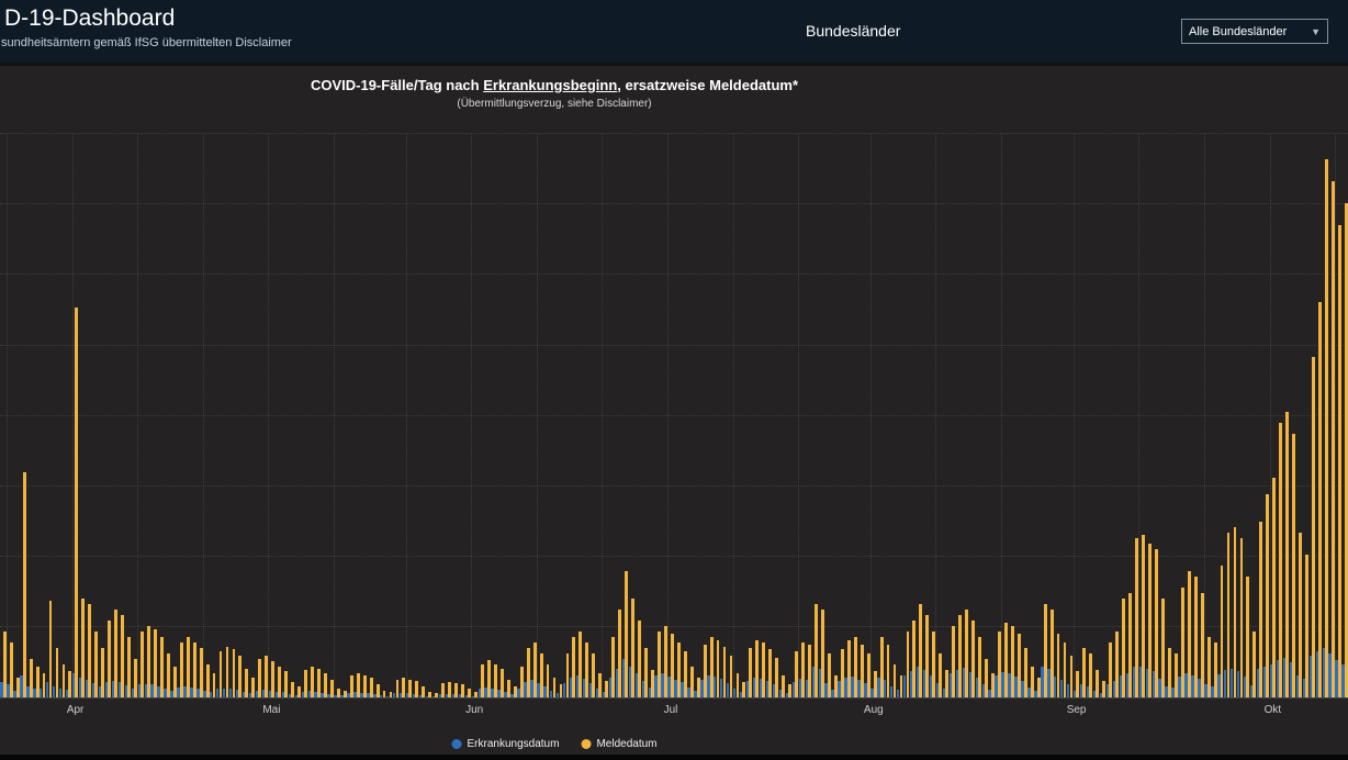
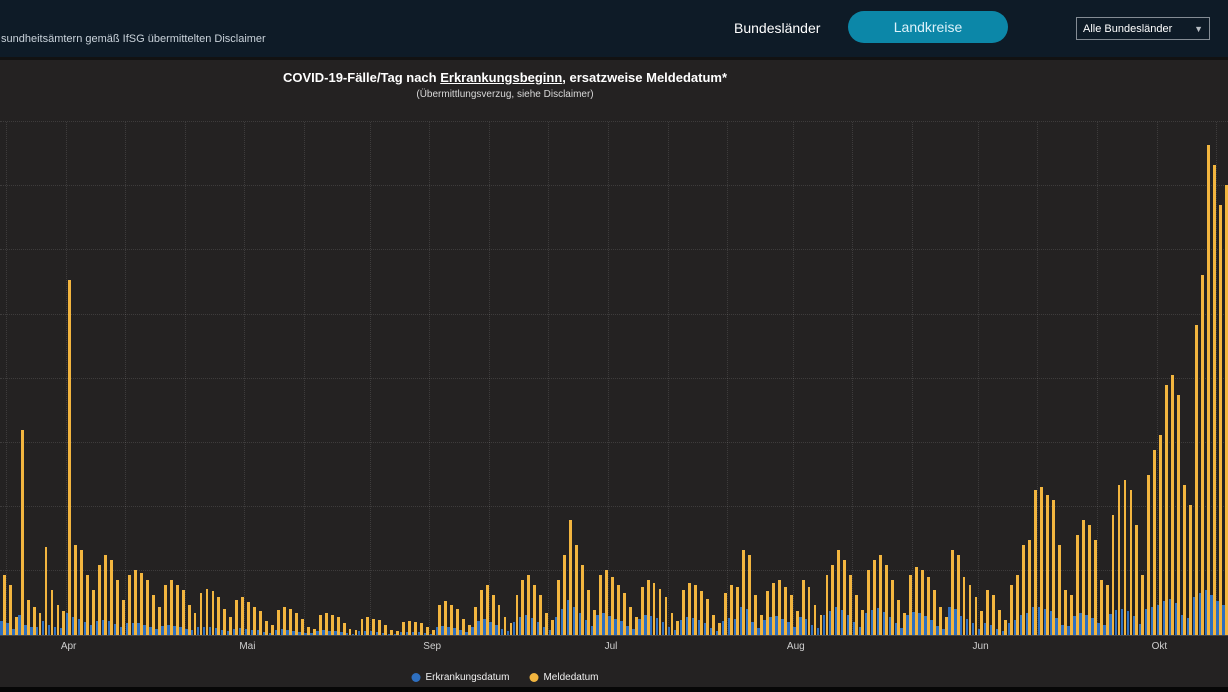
- D-19-Dashboard
  sundheitsämtern gemäß IfSG übermittelten Disclaimer
  Bundesländer
+ Landkreise
  Alle Bundesländer
  ▼
  COVID-19-Fälle/Tag nach Erkrankungsbeginn, ersatzweise Meldedatum*
  (Übermittlungsverzug, siehe Disclaimer)
  Apr
  Mai
- Jun
+ Sep
  Jul
  Aug
- Sep
+ Jun
  Okt
  Erkrankungsdatum
  Meldedatum
